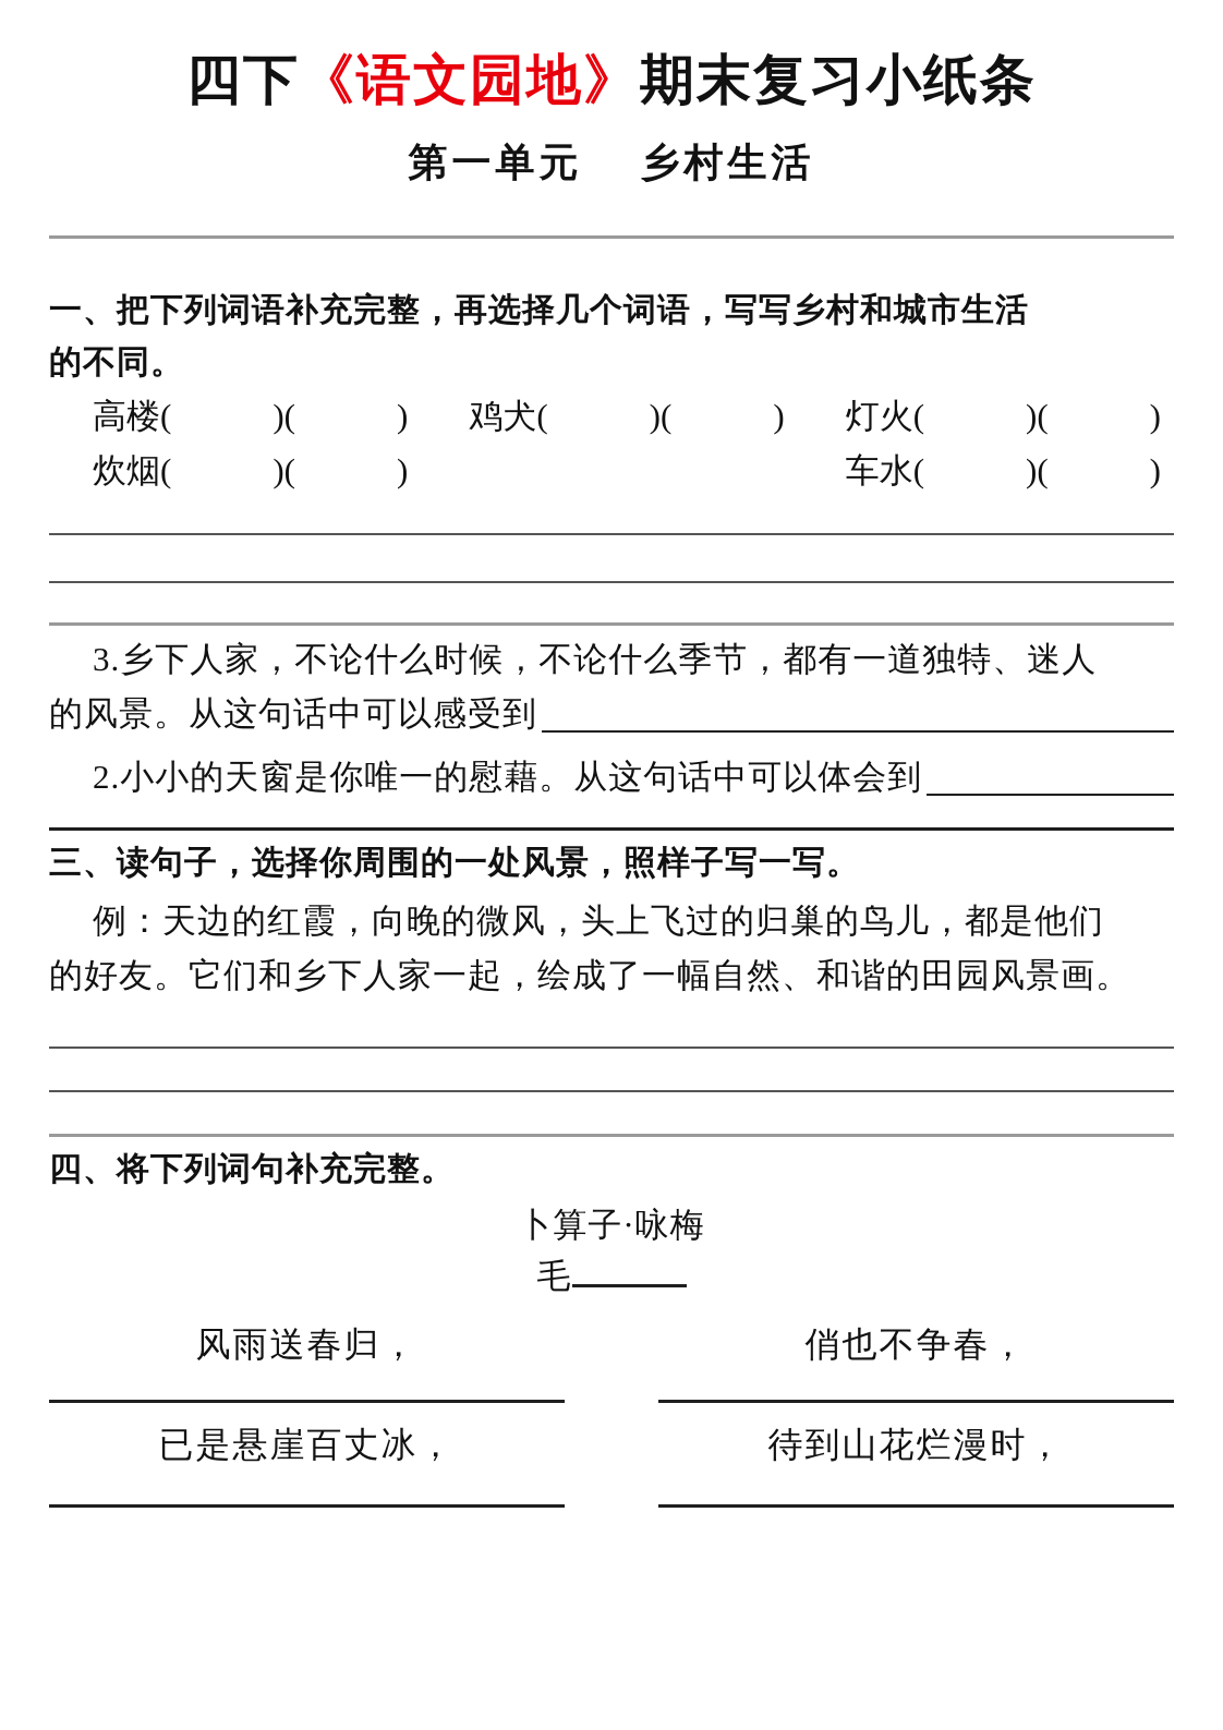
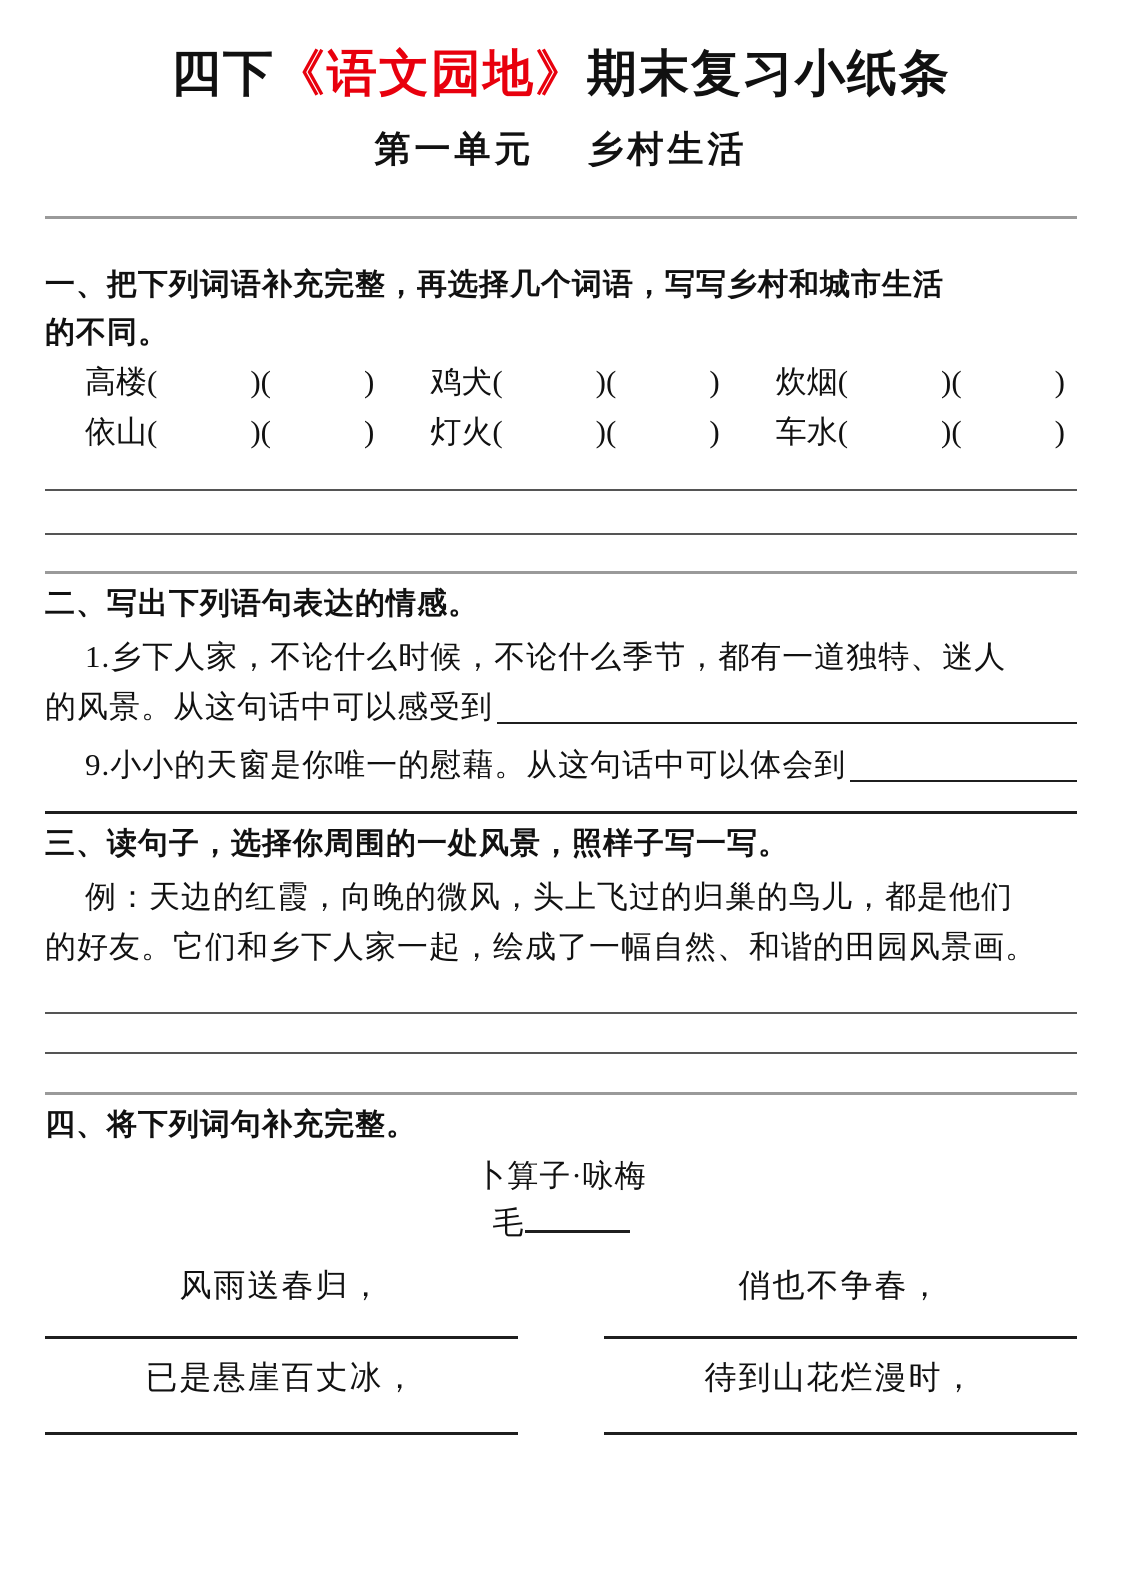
  四下《语文园地》期末复习小纸条
  第一单元 乡村生活
  一、把下列词语补充完整，再选择几个词语，写写乡村和城市生活
  的不同。
  高楼( )( )
  鸡犬( )( )
- 灯火( )( )
+ 炊烟( )( )
+ 依山( )( )
- 炊烟( )( )
+ 灯火( )( )
  车水( )( )
+ 二、写出下列语句表达的情感。
- 3.乡下人家，不论什么时候，不论什么季节，都有一道独特、迷人
+ 1.乡下人家，不论什么时候，不论什么季节，都有一道独特、迷人
  的风景。从这句话中可以感受到
- 2.小小的天窗是你唯一的慰藉。从这句话中可以体会到
+ 9.小小的天窗是你唯一的慰藉。从这句话中可以体会到
  三、读句子，选择你周围的一处风景，照样子写一写。
  例：天边的红霞，向晚的微风，头上飞过的归巢的鸟儿，都是他们
  的好友。它们和乡下人家一起，绘成了一幅自然、和谐的田园风景画。
  四、将下列词句补充完整。
  卜算子·咏梅
  毛
  风雨送春归，
  俏也不争春，
  已是悬崖百丈冰，
  待到山花烂漫时，
